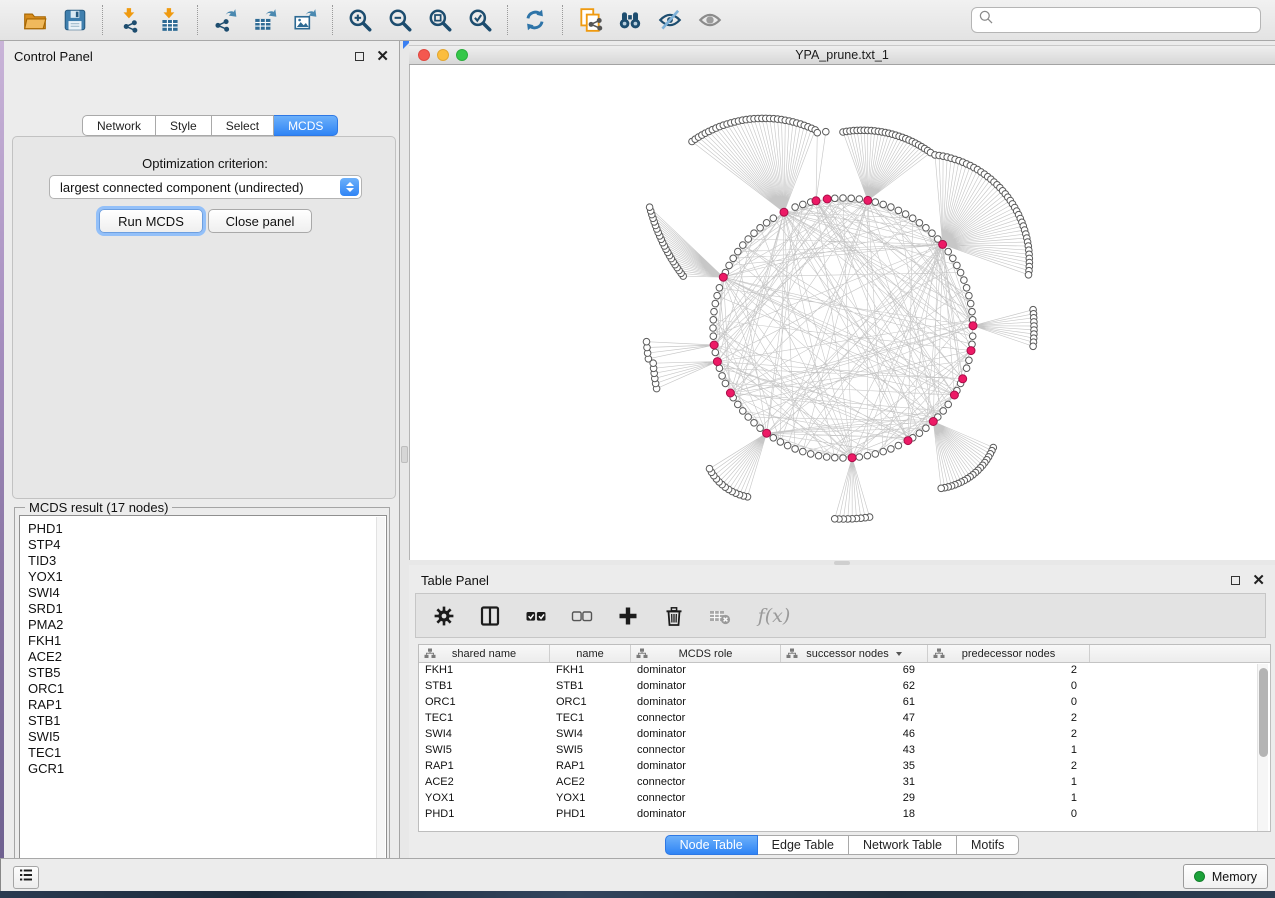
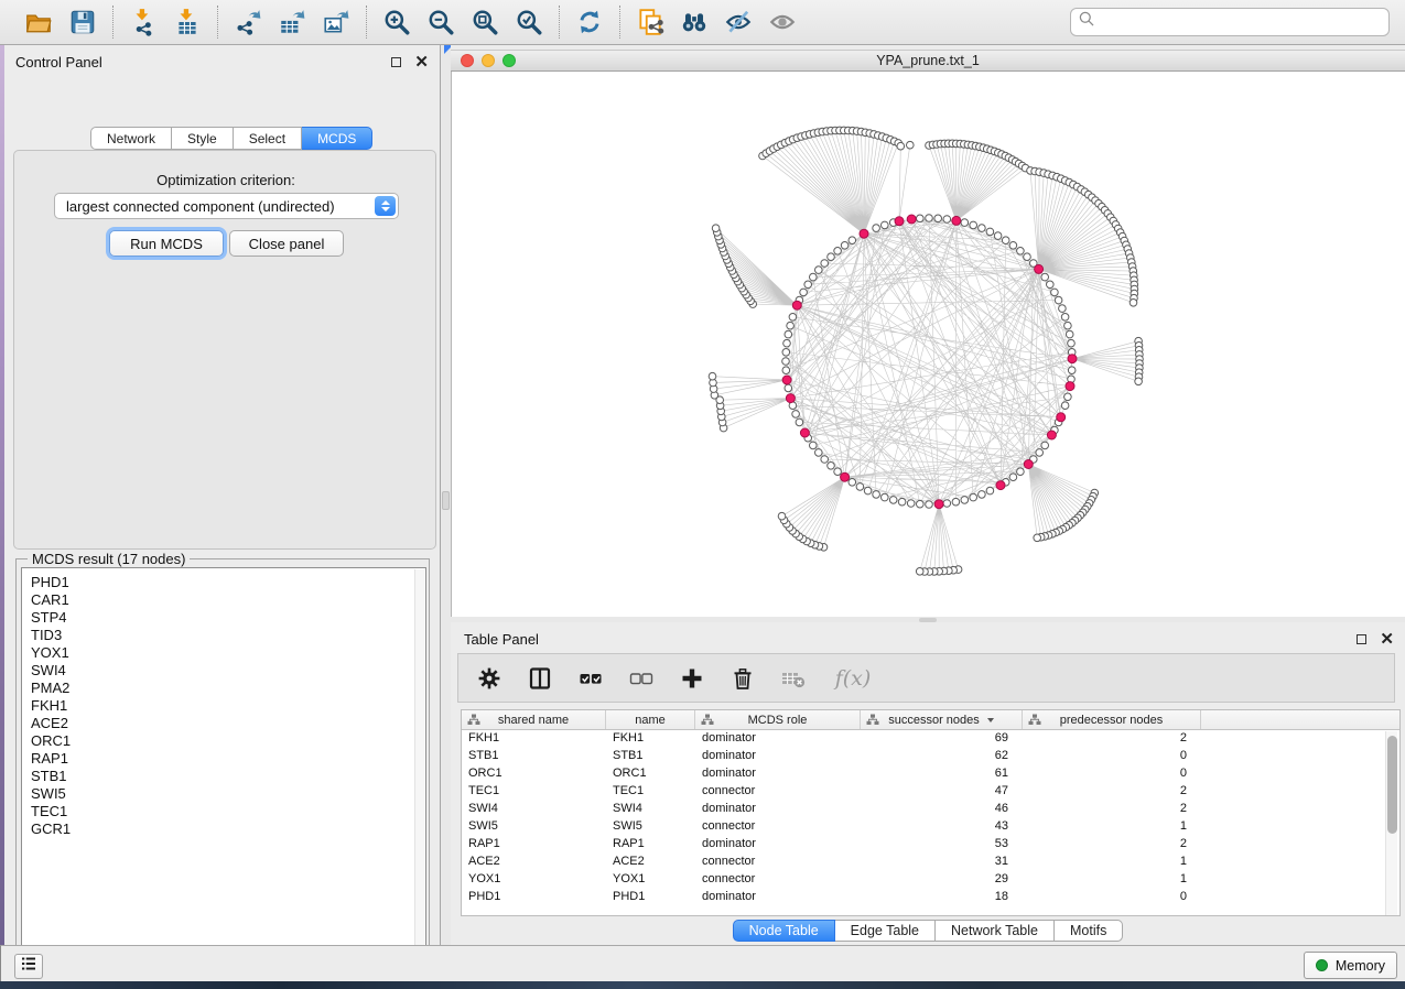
  Control Panel
  ✕
  Network
  Style
  Select
  MCDS
  Optimization criterion:
  largest connected component (undirected)
  Run MCDS
  Close panel
  MCDS result (17 nodes)
  PHD1
+ CAR1
  STP4
  TID3
  YOX1
  SWI4
- SRD1
  PMA2
  FKH1
  ACE2
- STB5
  ORC1
  RAP1
  STB1
  SWI5
  TEC1
  GCR1
  YPA_prune.txt_1
  Table Panel
  ✕
  f(x)
  shared name
  name
  MCDS role
  successor nodes
  predecessor nodes
  FKH1
  FKH1
  dominator
  69
  2
  STB1
  STB1
  dominator
  62
  0
  ORC1
  ORC1
  dominator
  61
  0
  TEC1
  TEC1
  connector
  47
  2
  SWI4
  SWI4
  dominator
  46
  2
  SWI5
  SWI5
  connector
  43
  1
  RAP1
  RAP1
  dominator
- 35
+ 53
  2
  ACE2
  ACE2
  connector
  31
  1
  YOX1
  YOX1
  connector
  29
  1
  PHD1
  PHD1
  dominator
  18
  0
  Node Table
  Edge Table
  Network Table
  Motifs
  Memory
